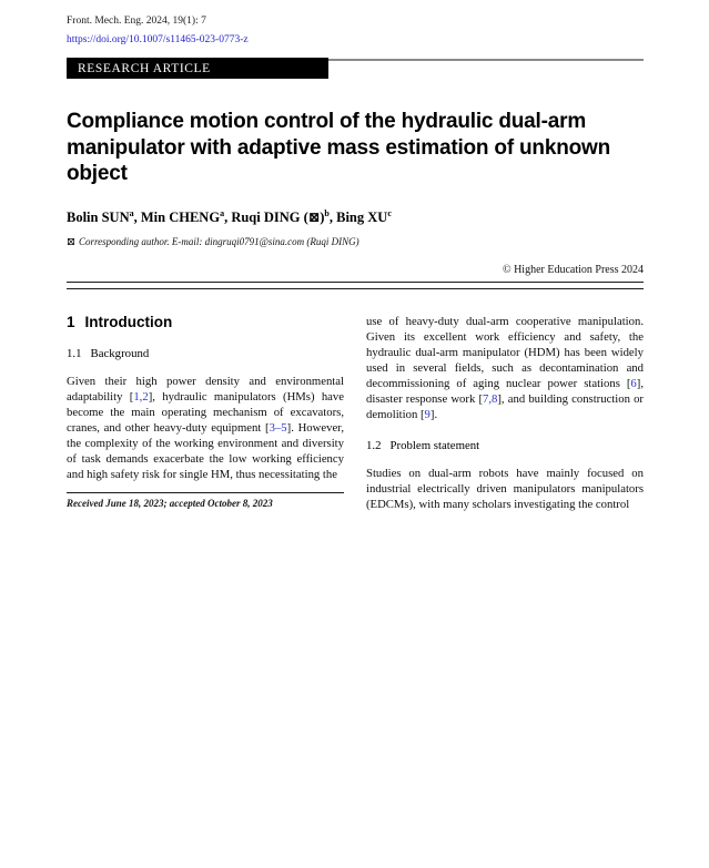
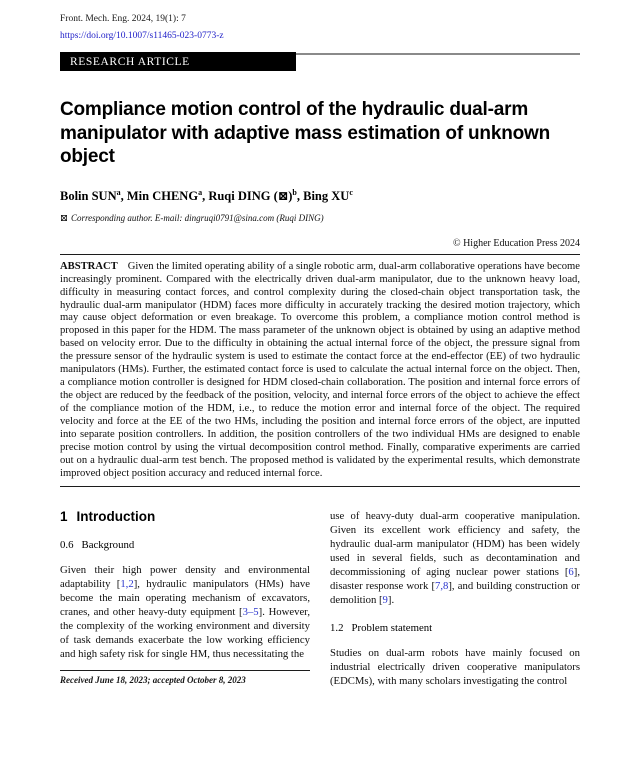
  Front. Mech. Eng. 2024, 19(1): 7
  https://doi.org/10.1007/s11465-023-0773-z
  RESEARCH ARTICLE
  Compliance motion control of the hydraulic dual-arm manipulator with adaptive mass estimation of unknown object
  Bolin SUNa, Min CHENGa, Ruqi DING (⊠)b, Bing XUc
  ⊠ Corresponding author. E-mail: dingruqi0791@sina.com (Ruqi DING)
  © Higher Education Press 2024
+ ABSTRACT Given the limited operating ability of a single robotic arm, dual-arm collaborative operations have become increasingly prominent. Compared with the electrically driven dual-arm manipulator, due to the unknown heavy load, difficulty in measuring contact forces, and control complexity during the closed-chain object transportation task, the hydraulic dual-arm manipulator (HDM) faces more difficulty in accurately tracking the desired motion trajectory, which may cause object deformation or even breakage. To overcome this problem, a compliance motion control method is proposed in this paper for the HDM. The mass parameter of the unknown object is obtained by using an adaptive method based on velocity error. Due to the difficulty in obtaining the actual internal force of the object, the pressure signal from the pressure sensor of the hydraulic system is used to estimate the contact force at the end-effector (EE) of two hydraulic manipulators (HMs). Further, the estimated contact force is used to calculate the actual internal force on the object. Then, a compliance motion controller is designed for HDM closed-chain collaboration. The position and internal force errors of the object are reduced by the feedback of the position, velocity, and internal force errors of the object to achieve the effect of the compliance motion of the HDM, i.e., to reduce the motion error and internal force of the object. The required velocity and force at the EE of the two HMs, including the position and internal force errors of the object, are inputted into separate position controllers. In addition, the position controllers of the two individual HMs are designed to enable precise motion control by using the virtual decomposition control method. Finally, comparative experiments are carried out on a hydraulic dual-arm test bench. The proposed method is validated by the experimental results, which demonstrate improved object position accuracy and reduced internal force.
  1 Introduction
- 1.1 Background
+ 0.6 Background
  Given their high power density and environmental adaptability [1,2], hydraulic manipulators (HMs) have become the main operating mechanism of excavators, cranes, and other heavy-duty equipment [3–5]. However, the complexity of the working environment and diversity of task demands exacerbate the low working efficiency and high safety risk for single HM, thus necessitating the
  Received June 18, 2023; accepted October 8, 2023
  use of heavy-duty dual-arm cooperative manipulation. Given its excellent work efficiency and safety, the hydraulic dual-arm manipulator (HDM) has been widely used in several fields, such as decontamination and decommissioning of aging nuclear power stations [6], disaster response work [7,8], and building construction or demolition [9].
  1.2 Problem statement
- Studies on dual-arm robots have mainly focused on industrial electrically driven manipulators manipulators (EDCMs), with many scholars investigating the control
+ Studies on dual-arm robots have mainly focused on industrial electrically driven cooperative manipulators (EDCMs), with many scholars investigating the control
